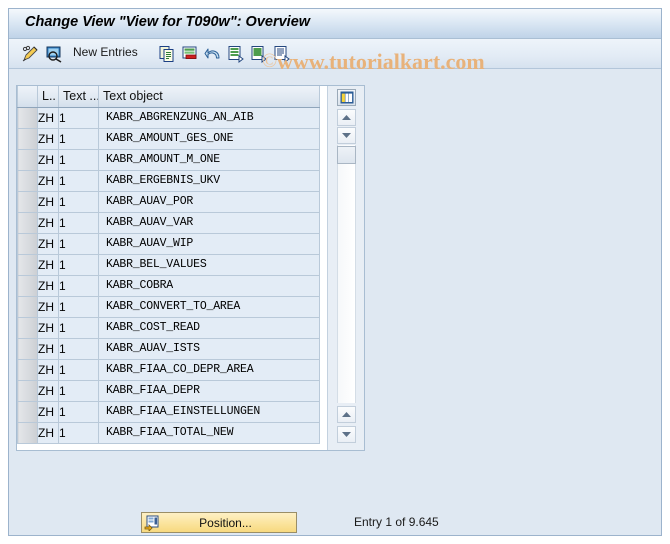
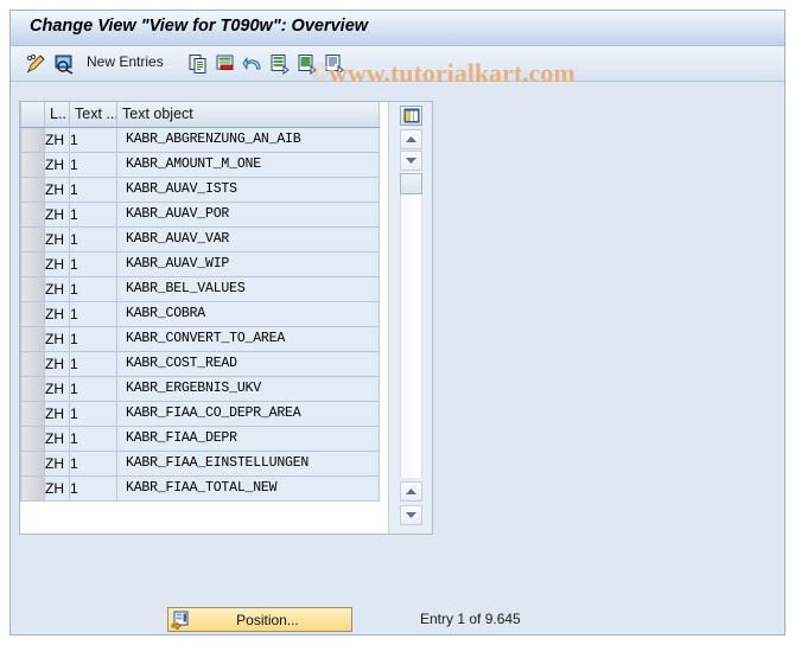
  Change View "View for T090w": Overview
  New Entries
  ©
  www.tutorialkart.com
  	L..	Text ..	Text object
  	ZH	1	KABR_ABGRENZUNG_AN_AIB
- 	ZH	1	KABR_AMOUNT_GES_ONE
  	ZH	1	KABR_AMOUNT_M_ONE
- 	ZH	1	KABR_ERGEBNIS_UKV
+ 	ZH	1	KABR_AUAV_ISTS
  	ZH	1	KABR_AUAV_POR
  	ZH	1	KABR_AUAV_VAR
  	ZH	1	KABR_AUAV_WIP
  	ZH	1	KABR_BEL_VALUES
  	ZH	1	KABR_COBRA
  	ZH	1	KABR_CONVERT_TO_AREA
  	ZH	1	KABR_COST_READ
- 	ZH	1	KABR_AUAV_ISTS
+ 	ZH	1	KABR_ERGEBNIS_UKV
  	ZH	1	KABR_FIAA_CO_DEPR_AREA
  	ZH	1	KABR_FIAA_DEPR
  	ZH	1	KABR_FIAA_EINSTELLUNGEN
  	ZH	1	KABR_FIAA_TOTAL_NEW
  Position...
  Entry 1 of 9.645
